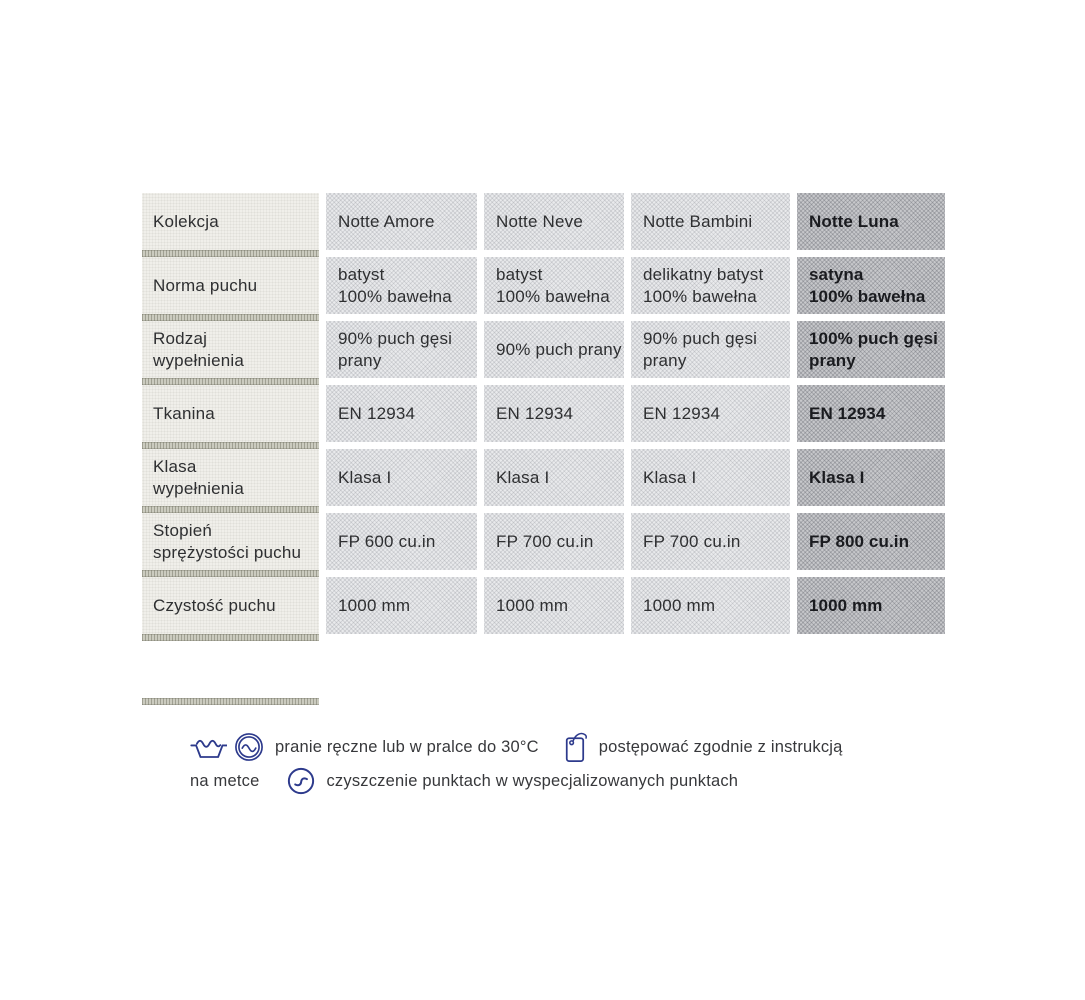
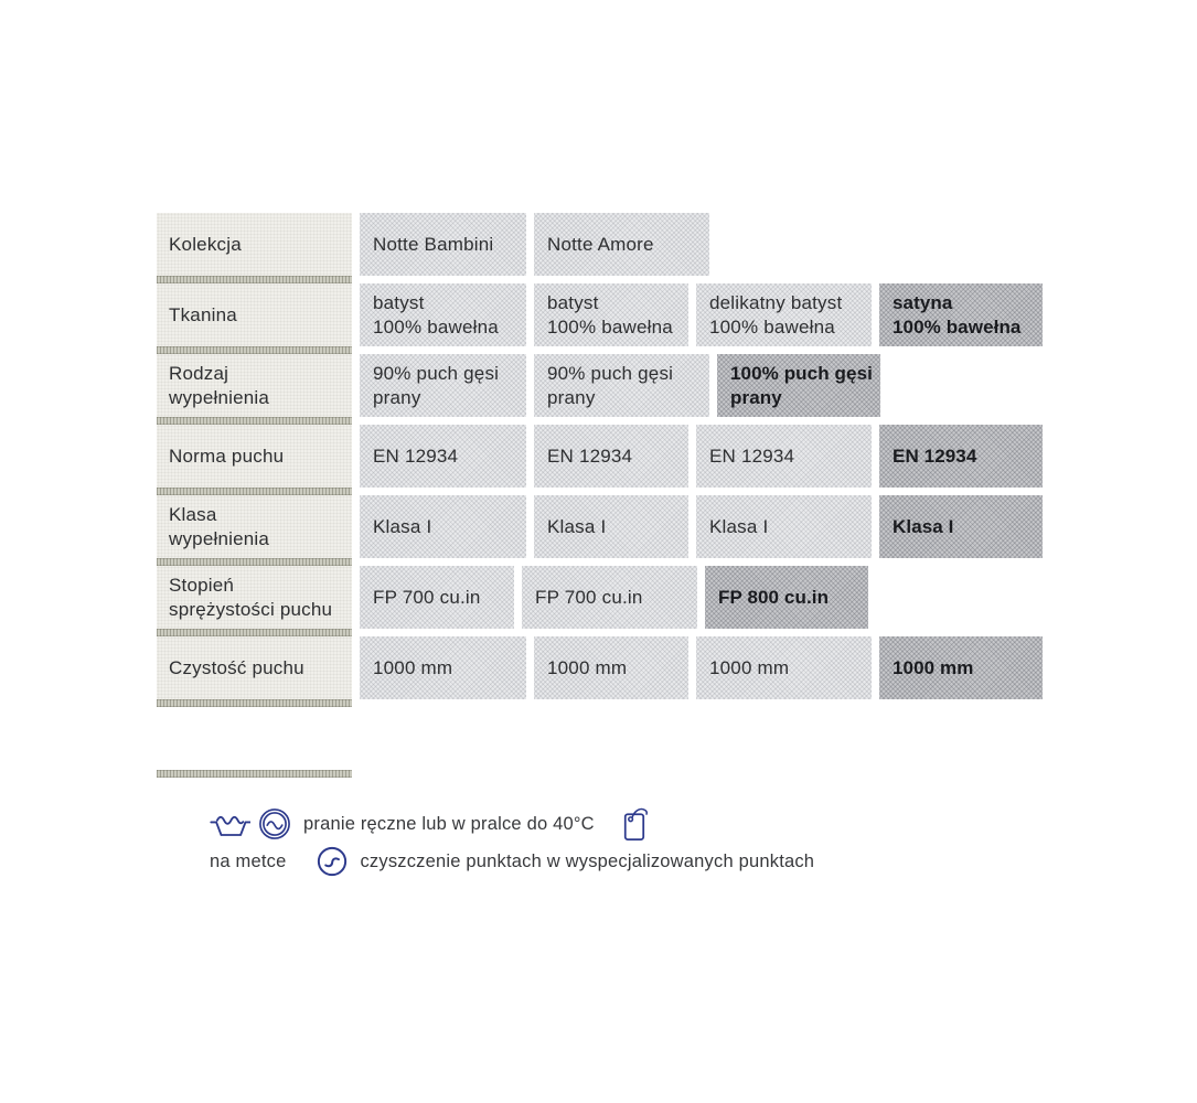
  Kolekcja
- Notte Amore
+ Notte Bambini
- Notte Neve
- Notte Bambini
+ Notte Amore
- Notte Luna
- Norma puchu
+ Tkanina
  batyst
  100% bawełna
  batyst
  100% bawełna
  delikatny batyst
  100% bawełna
  satyna
  100% bawełna
  Rodzaj
  wypełnienia
  90% puch gęsi
  prany
- 90% puch prany
  90% puch gęsi
  prany
  100% puch gęsi
  prany
- Tkanina
+ Norma puchu
  EN 12934
  EN 12934
  EN 12934
  EN 12934
  Klasa
  wypełnienia
  Klasa I
  Klasa I
  Klasa I
  Klasa I
  Stopień
  sprężystości puchu
- FP 600 cu.in
  FP 700 cu.in
  FP 700 cu.in
  FP 800 cu.in
  Czystość puchu
  1000 mm
  1000 mm
  1000 mm
  1000 mm
- pranie ręczne lub w pralce do 30°C
+ pranie ręczne lub w pralce do 40°C
- postępować zgodnie z instrukcją
  na metce
  czyszczenie punktach w wyspecjalizowanych punktach
